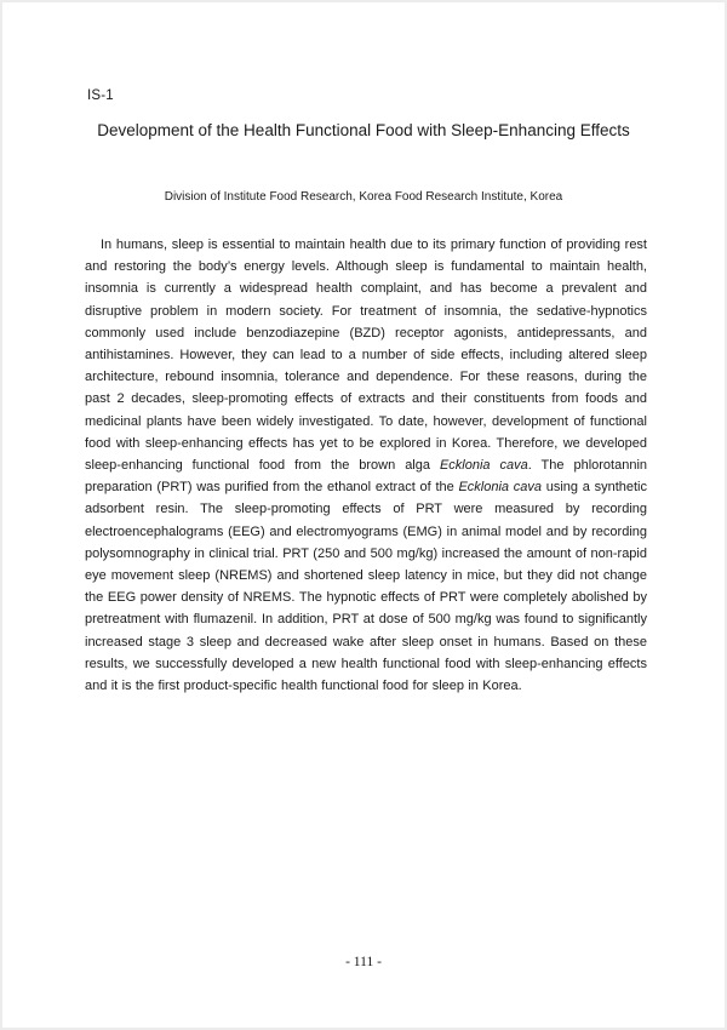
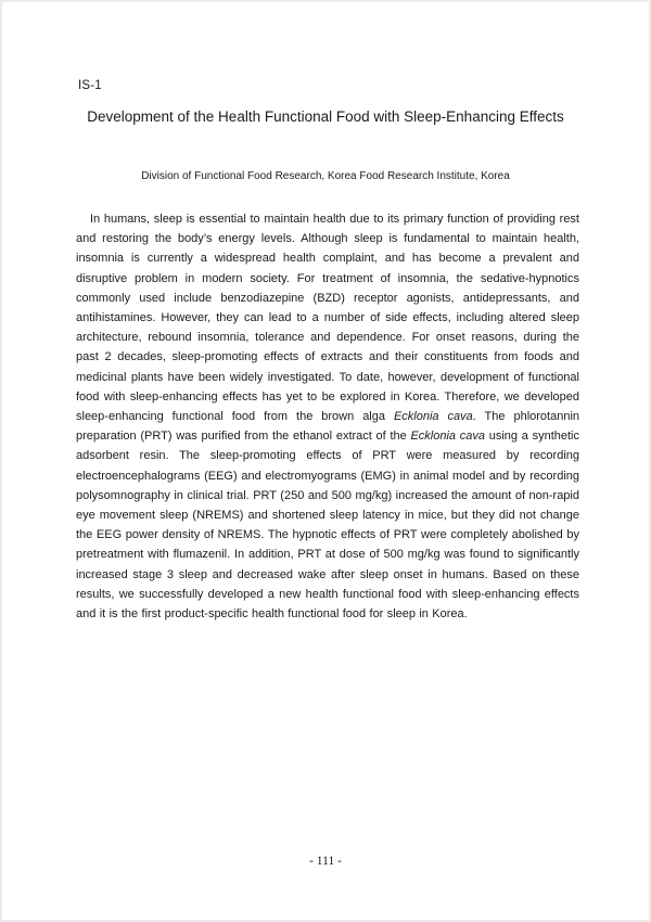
  IS-1
  Development of the Health Functional Food with Sleep-Enhancing Effects
- Division of Institute Food Research, Korea Food Research Institute, Korea
+ Division of Functional Food Research, Korea Food Research Institute, Korea
- In humans, sleep is essential to maintain health due to its primary function of providing rest and restoring the body’s energy levels. Although sleep is fundamental to maintain health, insomnia is currently a widespread health complaint, and has become a prevalent and disruptive problem in modern society. For treatment of insomnia, the sedative-hypnotics commonly used include benzodiazepine (BZD) receptor agonists, antidepressants, and antihistamines. However, they can lead to a number of side effects, including altered sleep architecture, rebound insomnia, tolerance and dependence. For these reasons, during the past 2 decades, sleep-promoting effects of extracts and their constituents from foods and medicinal plants have been widely investigated. To date, however, development of functional food with sleep-enhancing effects has yet to be explored in Korea. Therefore, we developed sleep-enhancing functional food from the brown alga Ecklonia cava. The phlorotannin preparation (PRT) was purified from the ethanol extract of the Ecklonia cava using a synthetic adsorbent resin. The sleep-promoting effects of PRT were measured by recording electroencephalograms (EEG) and electromyograms (EMG) in animal model and by recording polysomnography in clinical trial. PRT (250 and 500 mg/kg) increased the amount of non-rapid eye movement sleep (NREMS) and shortened sleep latency in mice, but they did not change the EEG power density of NREMS. The hypnotic effects of PRT were completely abolished by pretreatment with flumazenil. In addition, PRT at dose of 500 mg/kg was found to significantly increased stage 3 sleep and decreased wake after sleep onset in humans. Based on these results, we successfully developed a new health functional food with sleep-enhancing effects and it is the first product-specific health functional food for sleep in Korea.
+ In humans, sleep is essential to maintain health due to its primary function of providing rest and restoring the body’s energy levels. Although sleep is fundamental to maintain health, insomnia is currently a widespread health complaint, and has become a prevalent and disruptive problem in modern society. For treatment of insomnia, the sedative-hypnotics commonly used include benzodiazepine (BZD) receptor agonists, antidepressants, and antihistamines. However, they can lead to a number of side effects, including altered sleep architecture, rebound insomnia, tolerance and dependence. For onset reasons, during the past 2 decades, sleep-promoting effects of extracts and their constituents from foods and medicinal plants have been widely investigated. To date, however, development of functional food with sleep-enhancing effects has yet to be explored in Korea. Therefore, we developed sleep-enhancing functional food from the brown alga Ecklonia cava. The phlorotannin preparation (PRT) was purified from the ethanol extract of the Ecklonia cava using a synthetic adsorbent resin. The sleep-promoting effects of PRT were measured by recording electroencephalograms (EEG) and electromyograms (EMG) in animal model and by recording polysomnography in clinical trial. PRT (250 and 500 mg/kg) increased the amount of non-rapid eye movement sleep (NREMS) and shortened sleep latency in mice, but they did not change the EEG power density of NREMS. The hypnotic effects of PRT were completely abolished by pretreatment with flumazenil. In addition, PRT at dose of 500 mg/kg was found to significantly increased stage 3 sleep and decreased wake after sleep onset in humans. Based on these results, we successfully developed a new health functional food with sleep-enhancing effects and it is the first product-specific health functional food for sleep in Korea.
  - 111 -
